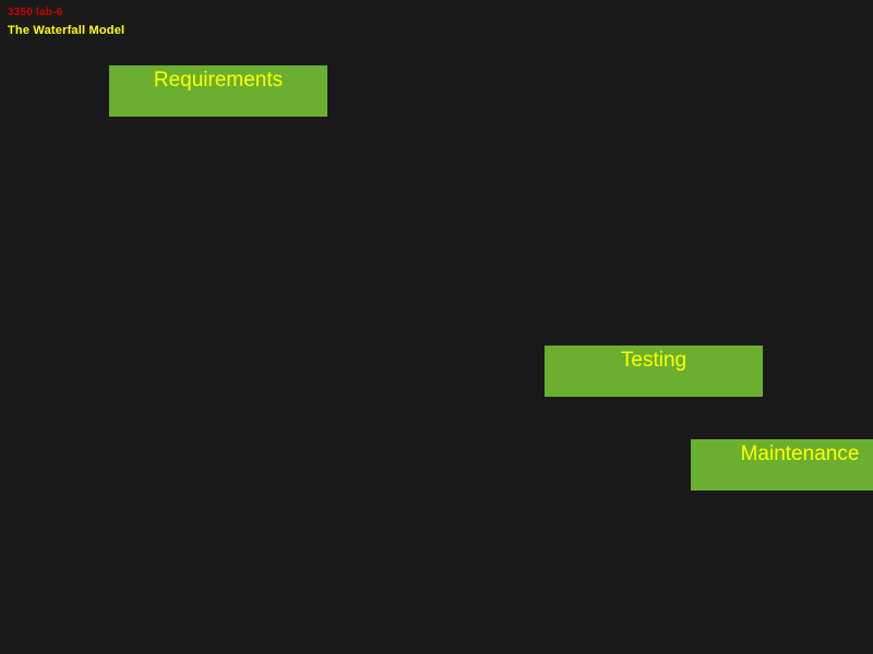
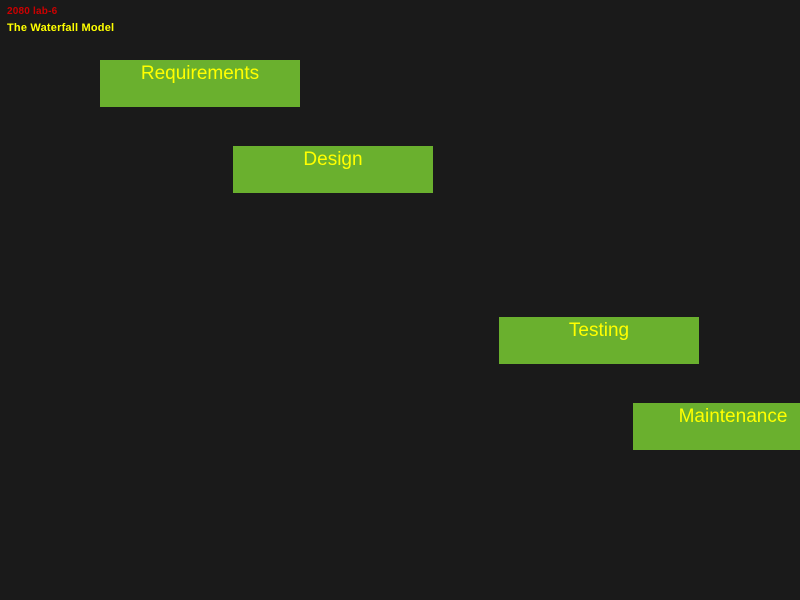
- 3350 lab-6
+ 2080 lab-6
  The Waterfall Model
  Requirements
+ Design
  Testing
  Maintenance
